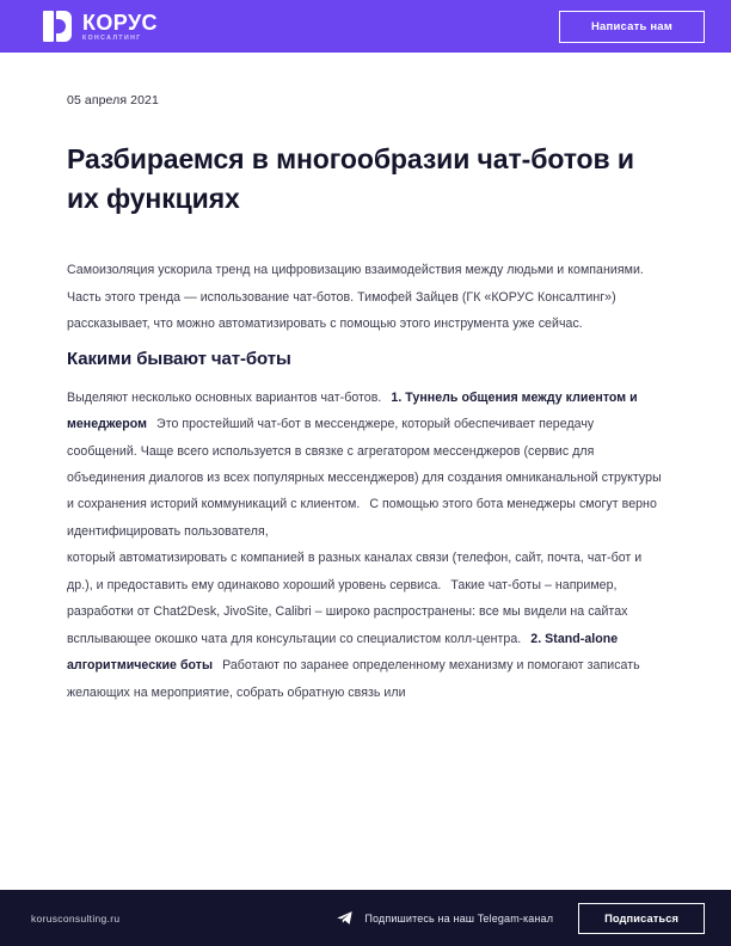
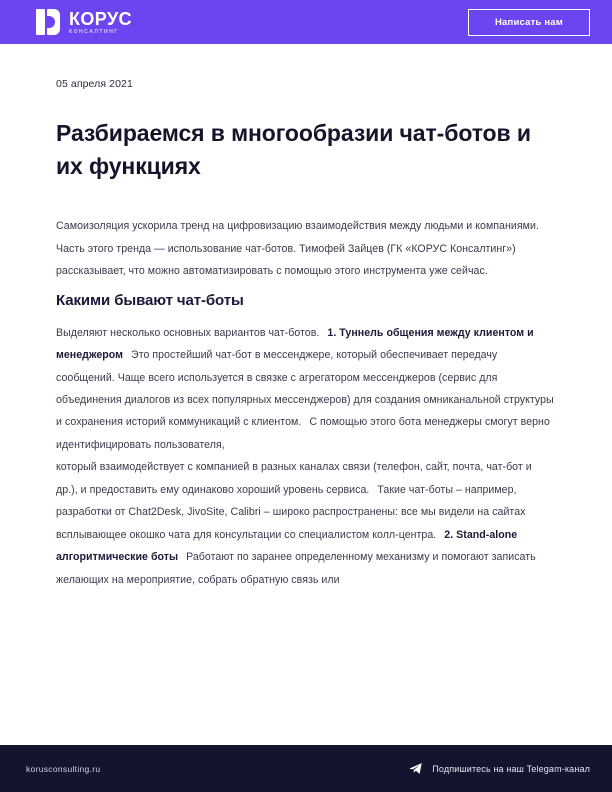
  КОРУС
  Написать нам
  05 апреля 2021
  Разбираемся в многообразии чат-ботов и их функциях
  Самоизоляция ускорила тренд на цифровизацию взаимодействия между людьми и компаниями. Часть этого тренда — использование чат-ботов. Тимофей Зайцев (ГК «КОРУС Консалтинг») рассказывает, что можно автоматизировать с помощью этого инструмента уже сейчас.
  Какими бывают чат-боты
  Выделяют несколько основных вариантов чат-ботов. 1. Туннель общения между клиентом и менеджером Это простейший чат-бот в мессенджере, который обеспечивает передачу сообщений. Чаще всего используется в связке с агрегатором мессенджеров (сервис для объединения диалогов из всех популярных мессенджеров) для создания омниканальной структуры и сохранения историй коммуникаций с клиентом. С помощью этого бота менеджеры смогут верно идентифицировать пользователя,
- который автоматизировать с компанией в разных каналах связи (телефон, сайт, почта, чат-бот и др.), и предоставить ему одинаково хороший уровень сервиса. Такие чат-боты – например, разработки от Chat2Desk, JivoSite, Calibri – широко распространены: все мы видели на сайтах всплывающее окошко чата для консультации со специалистом колл-центра. 2. Stand-alone алгоритмические боты Работают по заранее определенному механизму и помогают записать желающих на мероприятие, собрать обратную связь или
+ который взаимодействует с компанией в разных каналах связи (телефон, сайт, почта, чат-бот и др.), и предоставить ему одинаково хороший уровень сервиса. Такие чат-боты – например, разработки от Chat2Desk, JivoSite, Calibri – широко распространены: все мы видели на сайтах всплывающее окошко чата для консультации со специалистом колл-центра. 2. Stand-alone алгоритмические боты Работают по заранее определенному механизму и помогают записать желающих на мероприятие, собрать обратную связь или
  korusconsulting.ru
  Подпишитесь на наш Telegam-канал
- Подписаться
